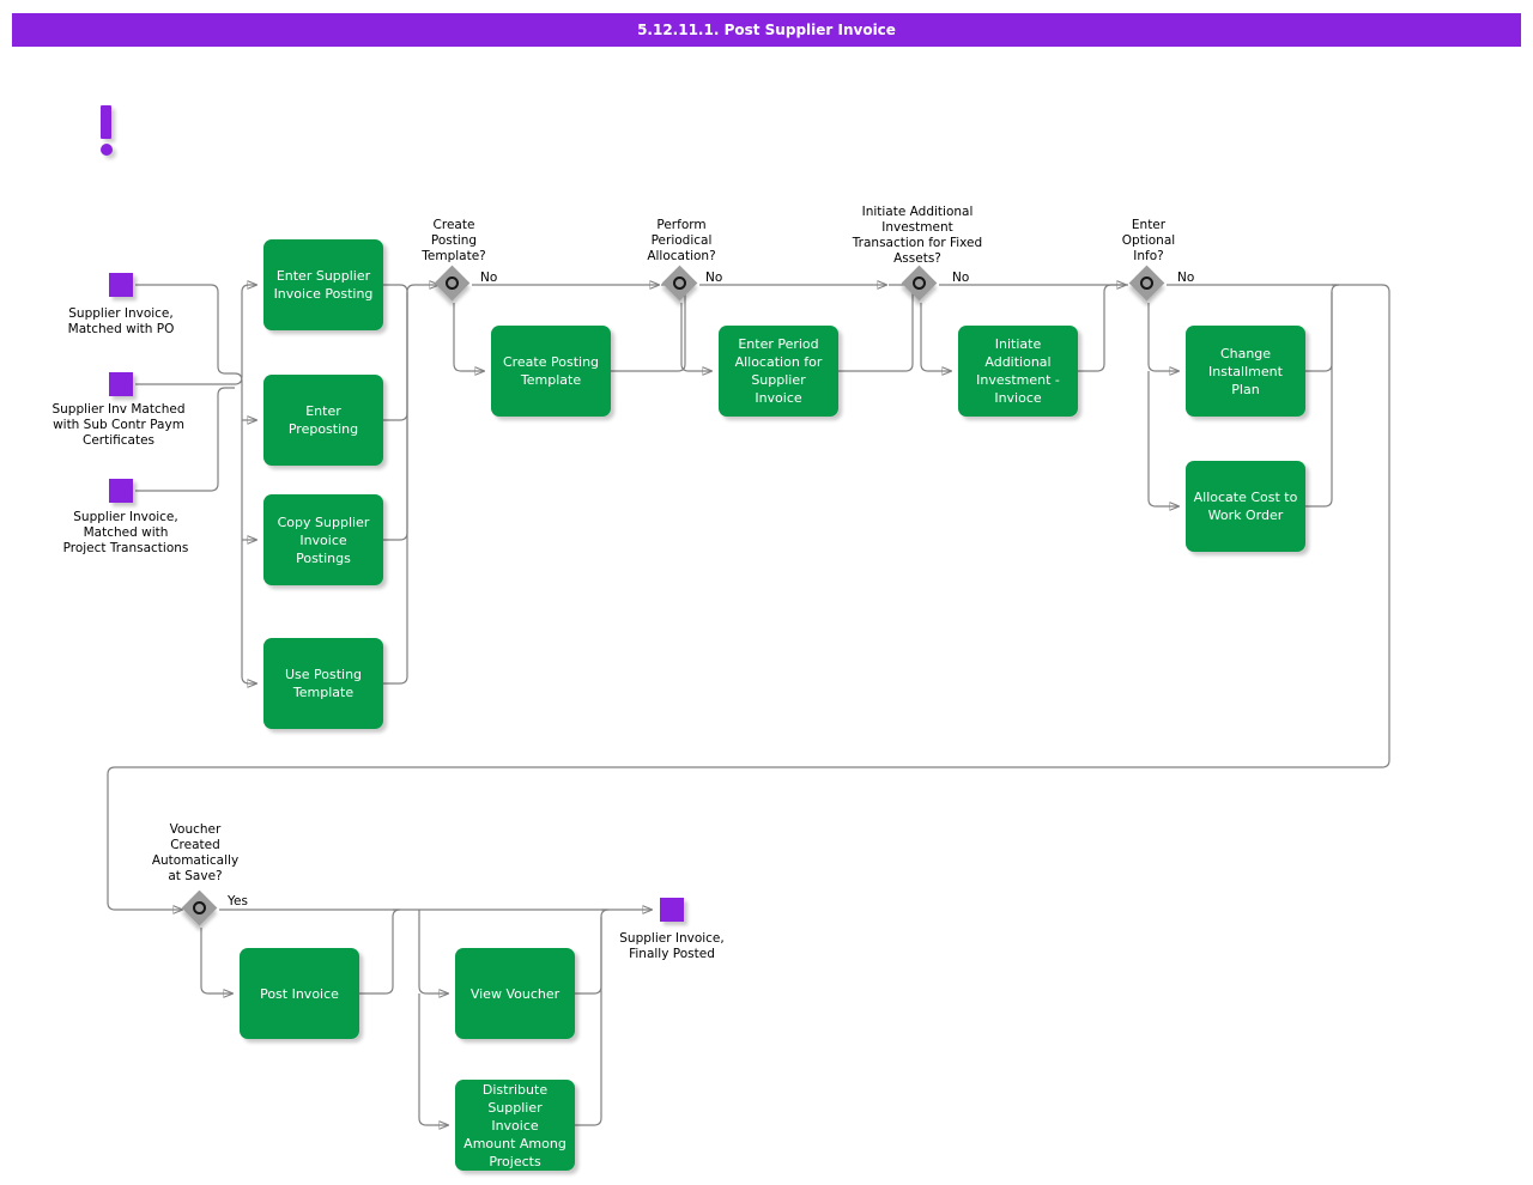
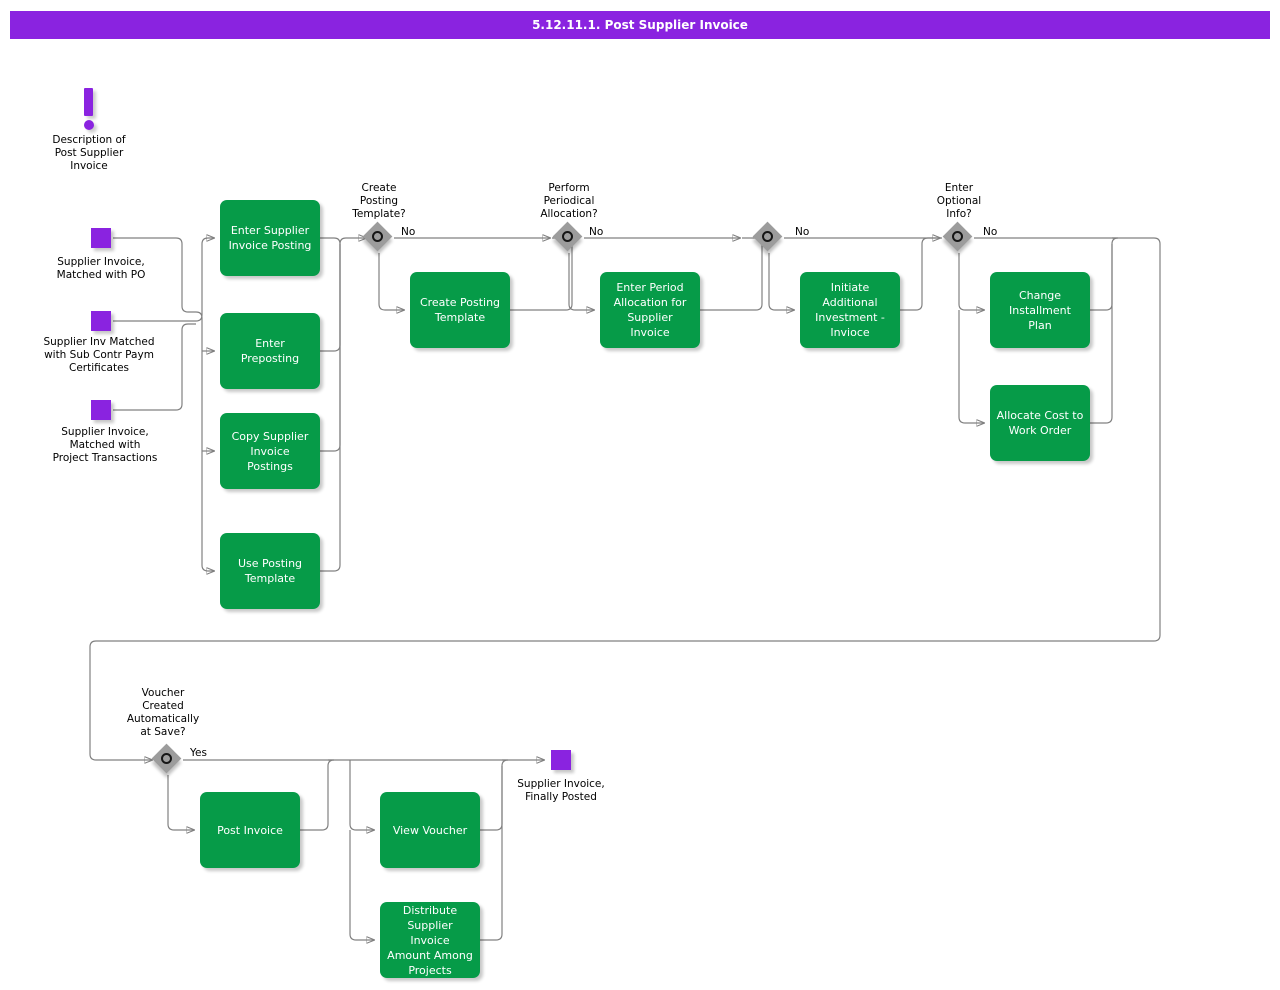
  5.12.11.1. Post Supplier Invoice
+ Description of
+ Post Supplier
+ Invoice
  Supplier Invoice,
  Matched with PO
  Supplier Inv Matched
  with Sub Contr Paym
  Certificates
  Supplier Invoice,
  Matched with
  Project Transactions
  Enter Supplier
  Invoice Posting
  Enter Preposting
  Copy Supplier
  Invoice Postings
  Use Posting
  Template
  Create
  Posting
  Template?
  No
  Create Posting
  Template
  Perform
  Periodical
  Allocation?
  No
  Enter Period
  Allocation for
  Supplier Invoice
- Initiate Additional
- Investment
- Transaction for Fixed
- Assets?
  No
  Initiate
  Additional
  Investment -
  Invioce
  Enter
  Optional
  Info?
  No
  Change
  Installment Plan
  Allocate Cost to
  Work Order
  Voucher
  Created
  Automatically
  at Save?
  Yes
  Post Invoice
  View Voucher
  Distribute
  Supplier Invoice
  Amount Among
  Projects
  Supplier Invoice,
  Finally Posted
